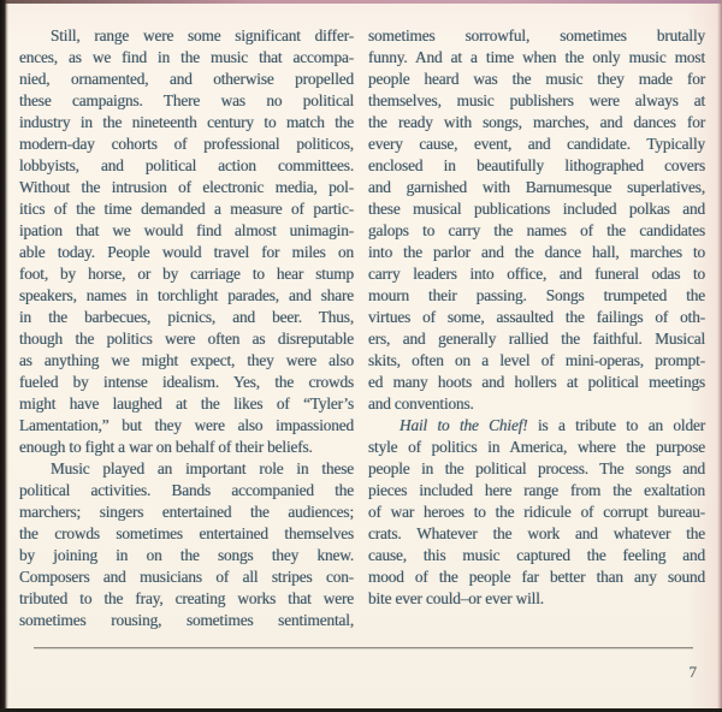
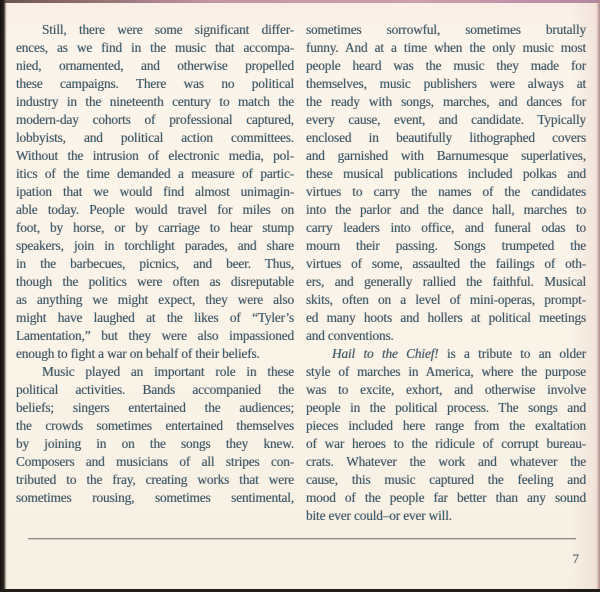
- Still, range were some significant differ-
+ Still, there were some significant differ-
  ences, as we find in the music that accompa-
  nied, ornamented, and otherwise propelled
  these campaigns. There was no political
  industry in the nineteenth century to match the
- modern-day cohorts of professional politicos,
+ modern-day cohorts of professional captured,
  lobbyists, and political action committees.
  Without the intrusion of electronic media, pol-
  itics of the time demanded a measure of partic-
  ipation that we would find almost unimagin-
  able today. People would travel for miles on
  foot, by horse, or by carriage to hear stump
- speakers, names in torchlight parades, and share
+ speakers, join in torchlight parades, and share
  in the barbecues, picnics, and beer. Thus,
  though the politics were often as disreputable
  as anything we might expect, they were also
- fueled by intense idealism. Yes, the crowds
  might have laughed at the likes of “Tyler’s
  Lamentation,” but they were also impassioned
  enough to fight a war on behalf of their beliefs.
  Music played an important role in these
  political activities. Bands accompanied the
- marchers; singers entertained the audiences;
+ beliefs; singers entertained the audiences;
  the crowds sometimes entertained themselves
  by joining in on the songs they knew.
  Composers and musicians of all stripes con-
  tributed to the fray, creating works that were
  sometimes rousing, sometimes sentimental,
  sometimes sorrowful, sometimes brutally
  funny. And at a time when the only music most
  people heard was the music they made for
  themselves, music publishers were always at
  the ready with songs, marches, and dances for
  every cause, event, and candidate. Typically
  enclosed in beautifully lithographed covers
  and garnished with Barnumesque superlatives,
  these musical publications included polkas and
- galops to carry the names of the candidates
+ virtues to carry the names of the candidates
  into the parlor and the dance hall, marches to
  carry leaders into office, and funeral odas to
  mourn their passing. Songs trumpeted the
  virtues of some, assaulted the failings of oth-
  ers, and generally rallied the faithful. Musical
  skits, often on a level of mini-operas, prompt-
  ed many hoots and hollers at political meetings
  and conventions.
  Hail to the Chief! is a tribute to an older
- style of politics in America, where the purpose
+ style of marches in America, where the purpose
+ was to excite, exhort, and otherwise involve
  people in the political process. The songs and
  pieces included here range from the exaltation
  of war heroes to the ridicule of corrupt bureau-
  crats. Whatever the work and whatever the
  cause, this music captured the feeling and
  mood of the people far better than any sound
  bite ever could–or ever will.
  7
